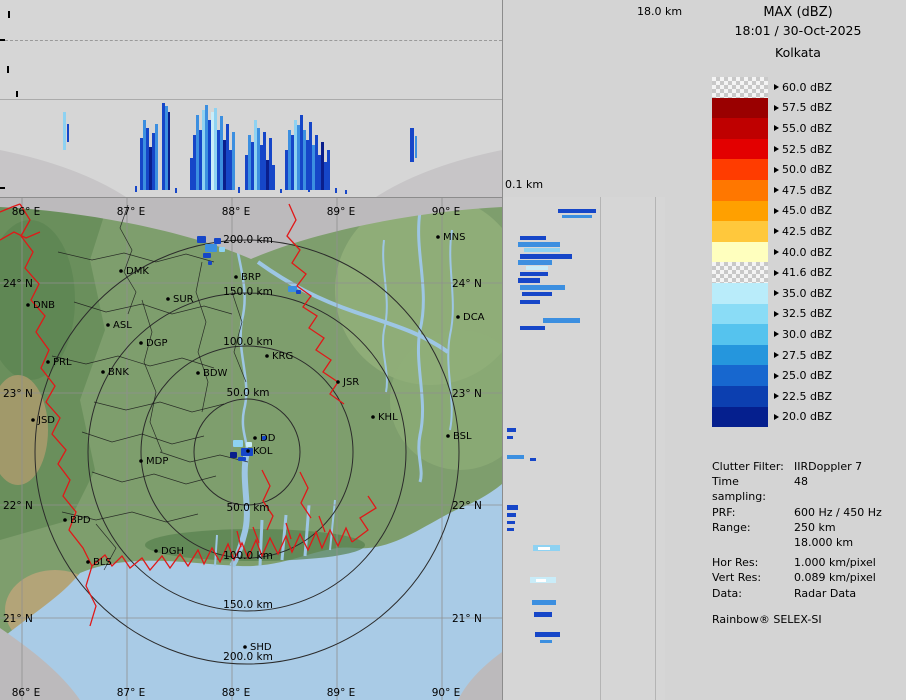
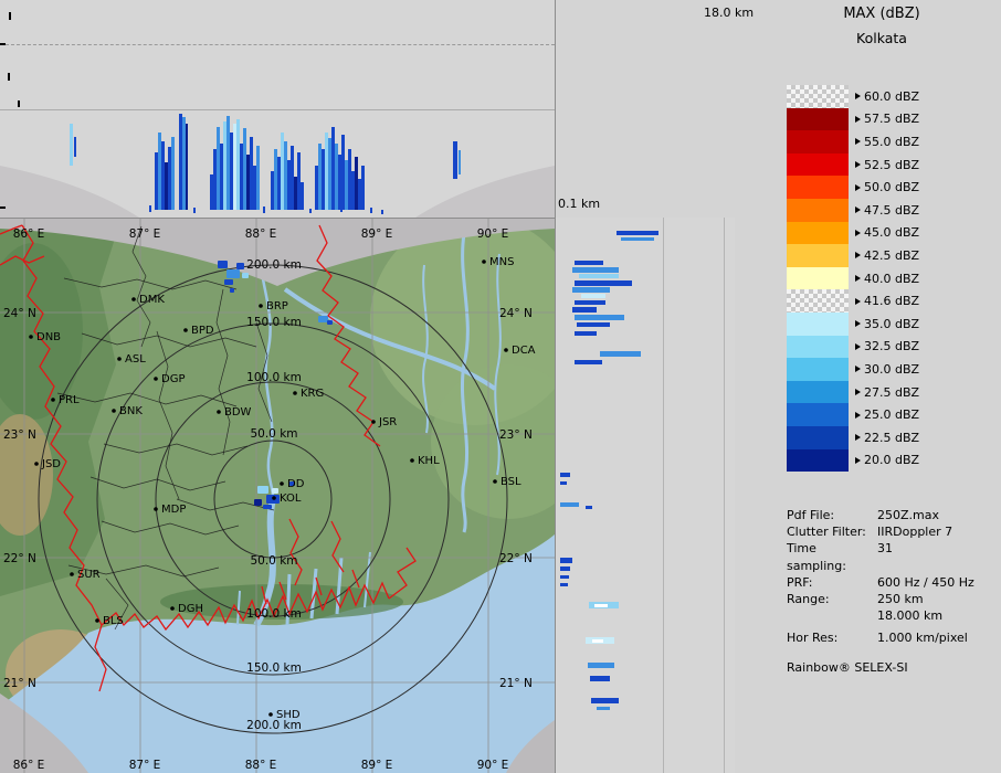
  86° E
  86° E
  87° E
  87° E
  88° E
  88° E
  89° E
  89° E
  90° E
  90° E
  24° N
  24° N
  23° N
  23° N
  22° N
  22° N
  21° N
  21° N
  200.0 km
  150.0 km
  100.0 km
  50.0 km
  50.0 km
  100.0 km
  150.0 km
  200.0 km
  MNS
  DMK
  BRP
- SUR
+ BPD
  DNB
  DCA
  ASL
  DGP
  KRG
  PRL
  BNK
  BDW
  JSR
  KHL
  JSD
  BSL
  DD
  KOL
  MDP
- BPD
+ SUR
  DGH
  BLS
  SHD
  18.0 km
  0.1 km
  MAX (dBZ)
- 18:01 / 30-Oct-2025
  Kolkata
  60.0 dBZ
  57.5 dBZ
  55.0 dBZ
  52.5 dBZ
  50.0 dBZ
  47.5 dBZ
  45.0 dBZ
  42.5 dBZ
  40.0 dBZ
  41.6 dBZ
  35.0 dBZ
  32.5 dBZ
  30.0 dBZ
  27.5 dBZ
  25.0 dBZ
  22.5 dBZ
  20.0 dBZ
+ Pdf File:
+ 250Z.max
  Clutter Filter:
  IIRDoppler 7
  Time sampling:
- 48
+ 31
  PRF:
  600 Hz / 450 Hz
  Range:
  250 km
  18.000 km
  Hor Res:
  1.000 km/pixel
- Vert Res:
- 0.089 km/pixel
- Data:
- Radar Data
  Rainbow® SELEX-SI
